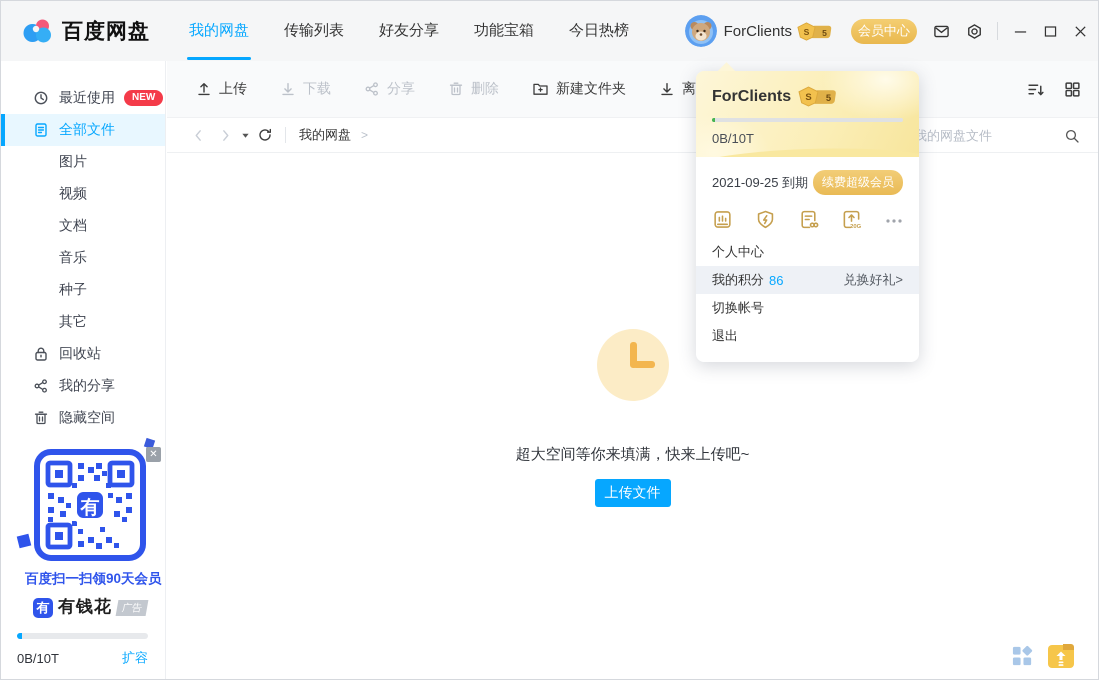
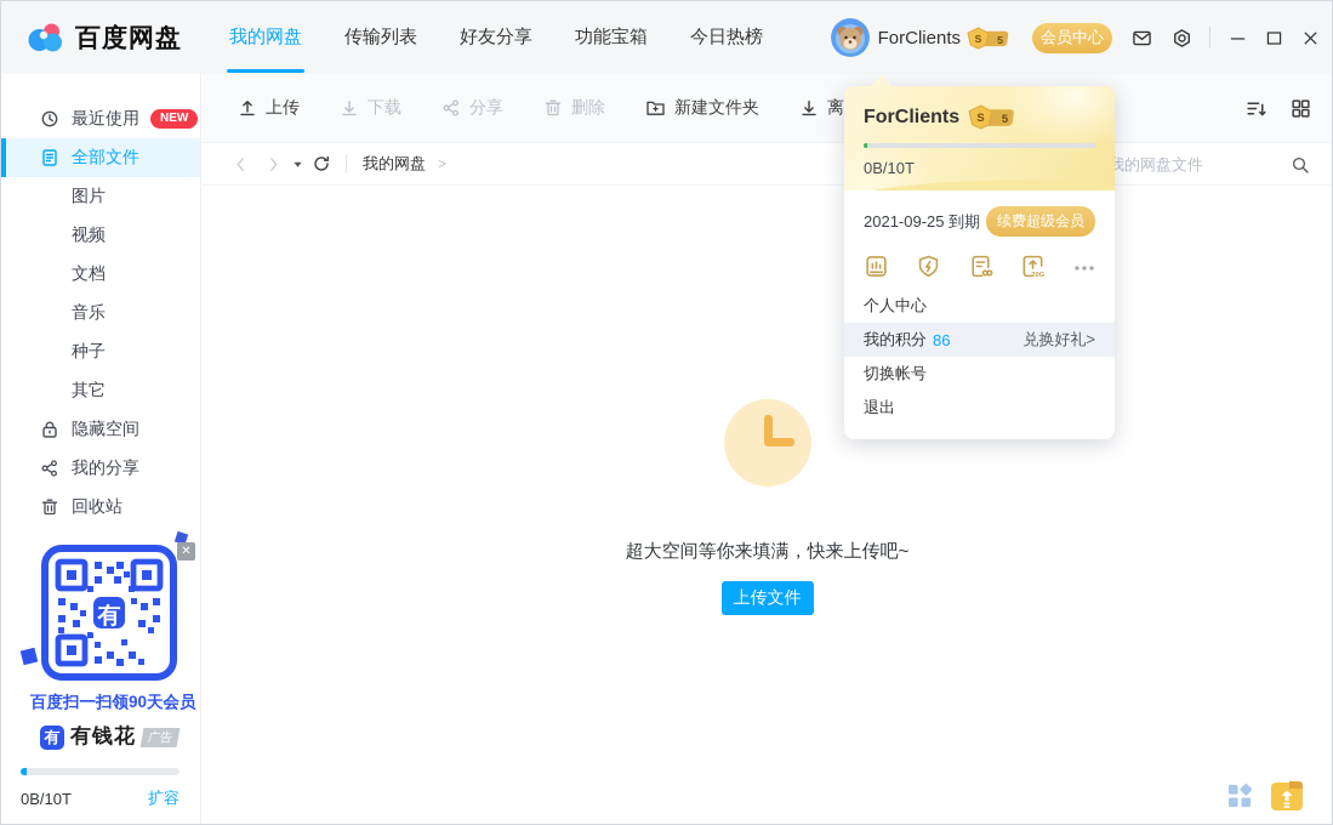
  百度网盘
  我的网盘
  传输列表
  好友分享
  功能宝箱
  今日热榜
  ForClients
  5
  S
  会员中心
  最近使用
  NEW
  全部文件
  图片
  视频
  文档
  音乐
  种子
  其它
- 回收站
+ 隐藏空间
  我的分享
- 隐藏空间
+ 回收站
  ✕
  有
  百度扫一扫领90天会员
  有
  有钱花
  0B/10T
  扩容
  上传
  下载
  分享
  删除
  新建文件夹
  我的网盘
  >
  我的网盘文件
  超大空间等你来填满，快来上传吧~
  上传文件
  ForClients
  5
  S
  0B/10T
  2021-09-25 到期
  续费超级会员
  个人中心
  我的积分
  86
  兑换好礼>
  切换帐号
  退出
